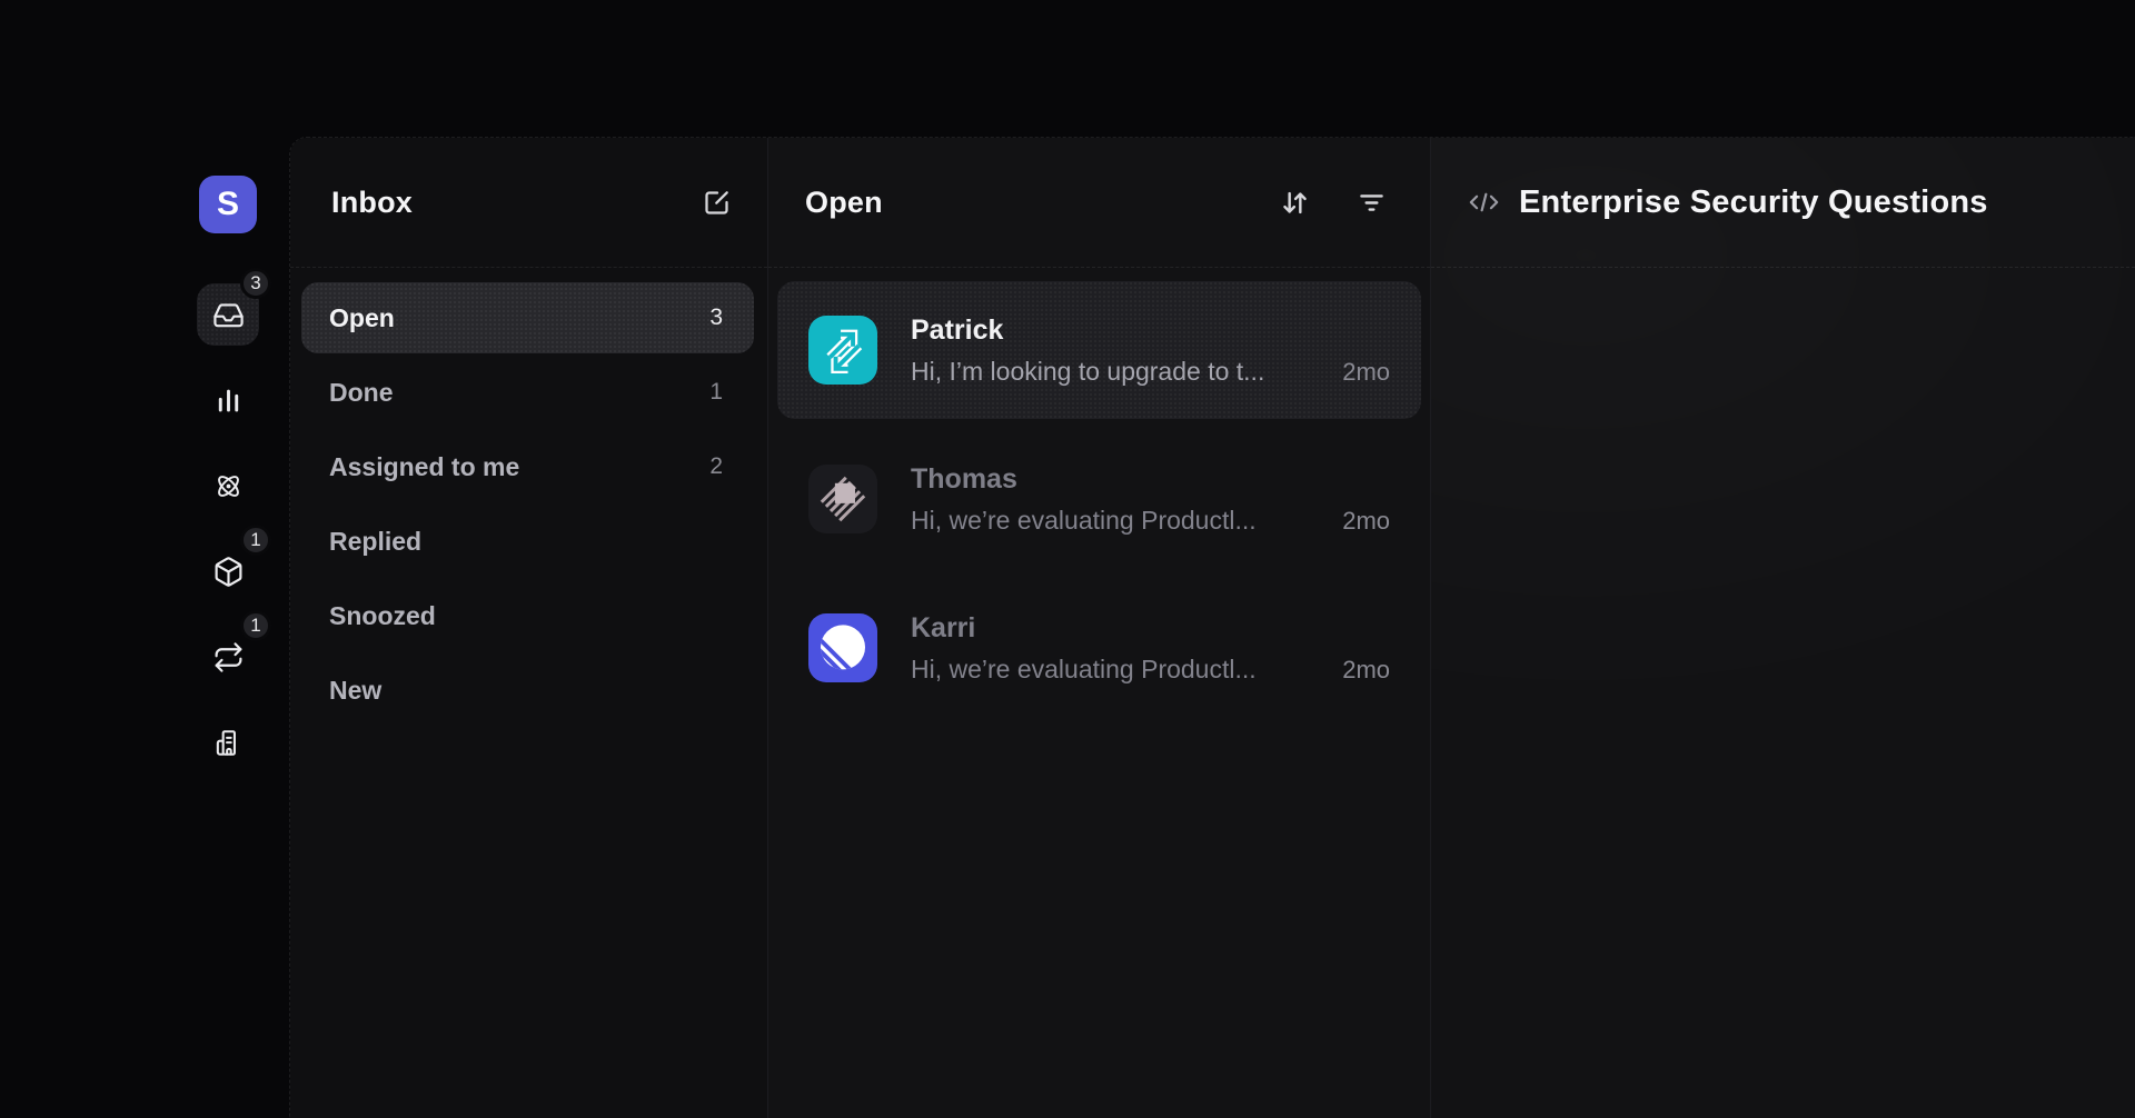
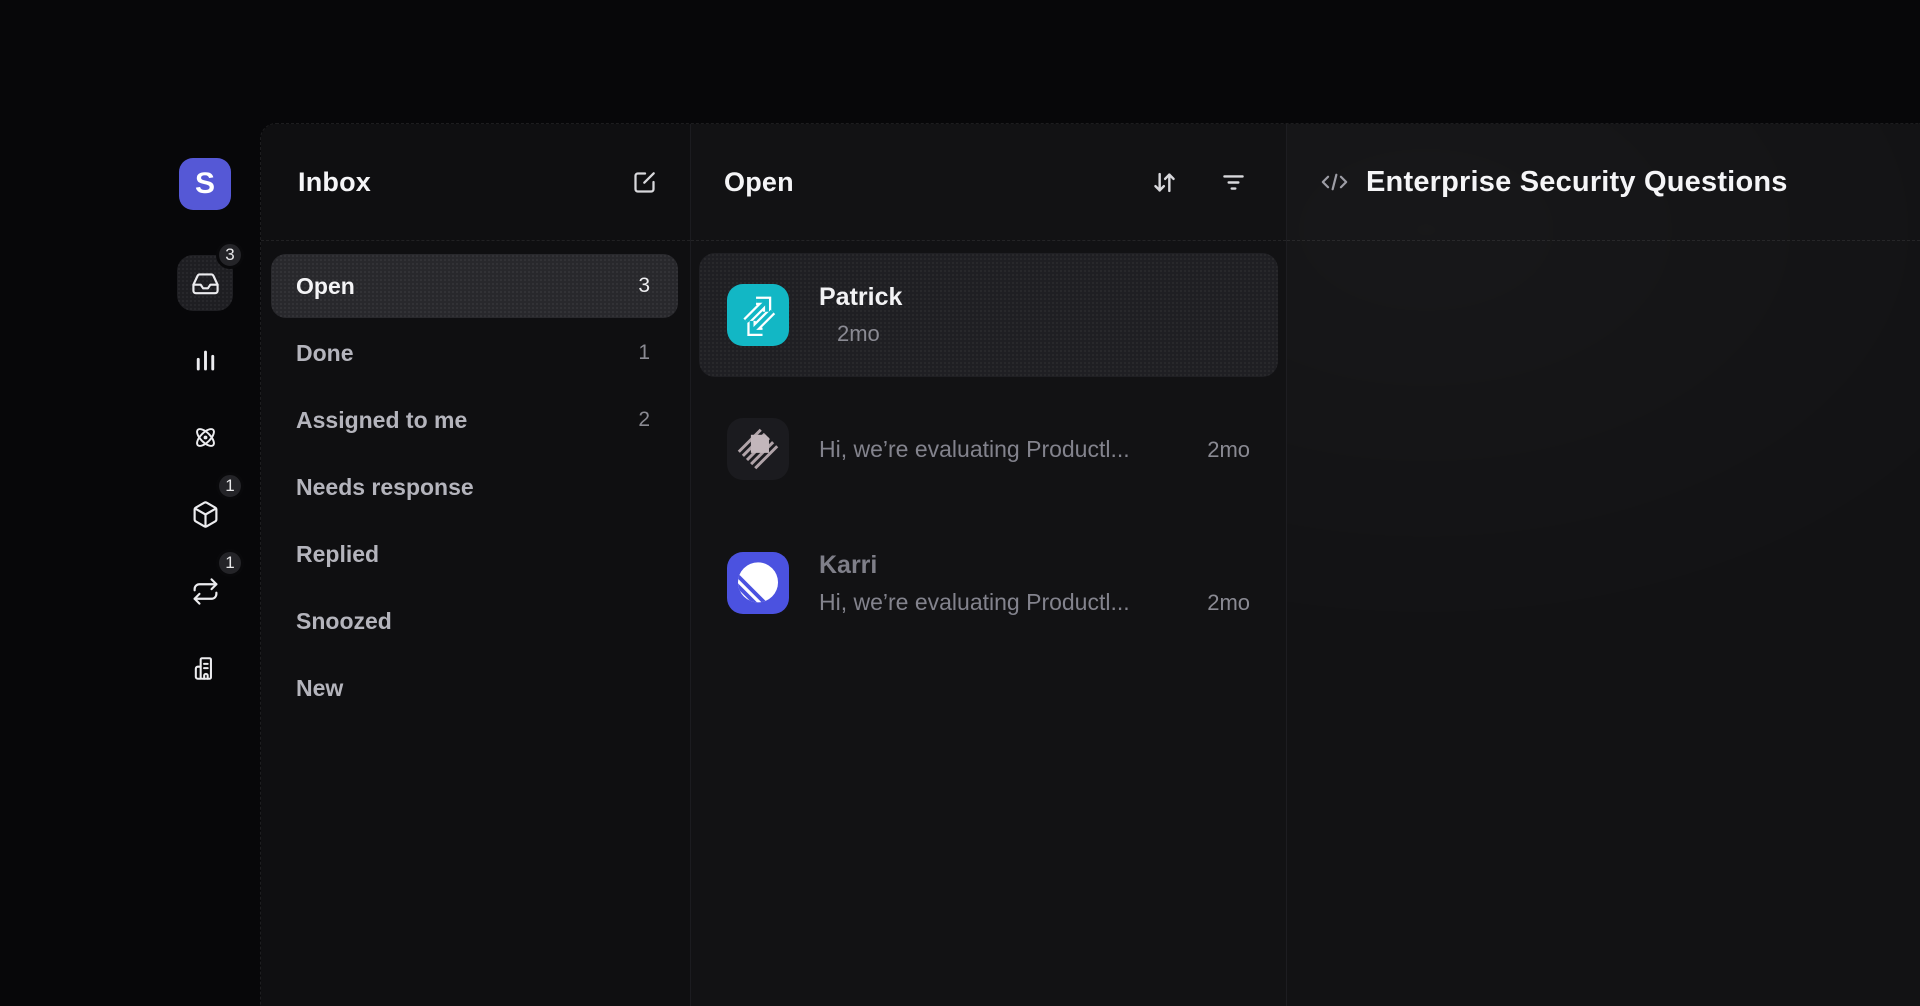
  S
  3
  1
  1
  Inbox
  Open
  3
  Done
  1
  Assigned to me
  2
+ Needs response
  Replied
  Snoozed
  New
  Open
  Patrick
- Hi, I’m looking to upgrade to t...
  2mo
- Thomas
  Hi, we’re evaluating Productl...
  2mo
  Karri
  Hi, we’re evaluating Productl...
  2mo
  Enterprise Security Questions
